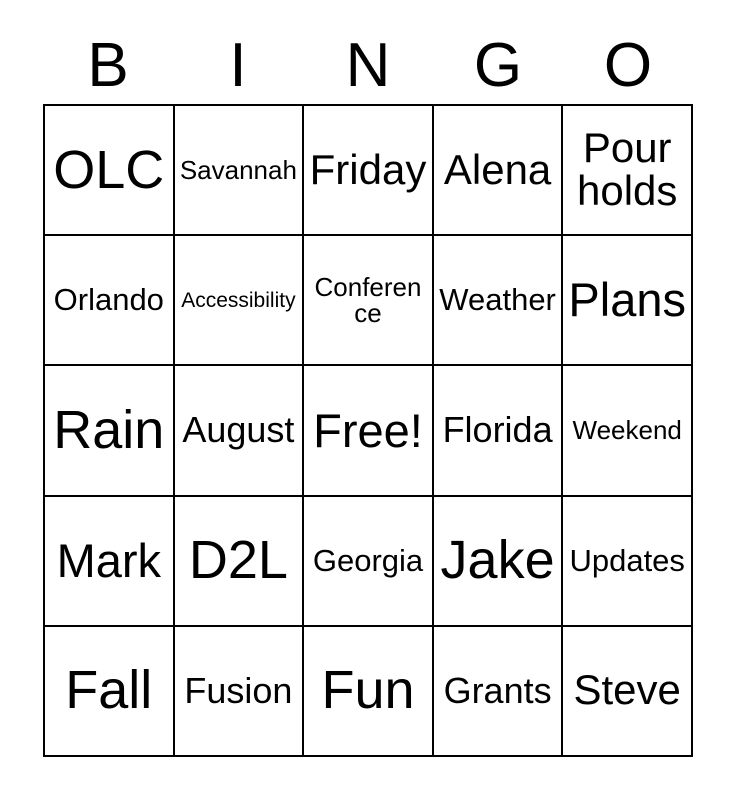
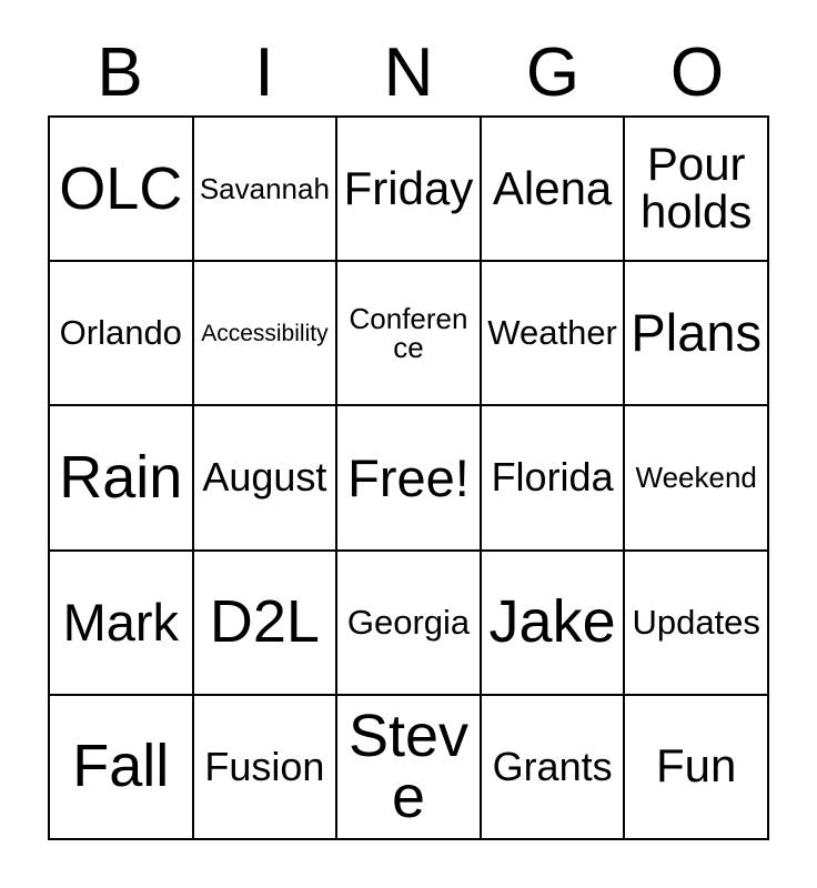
  B
  I
  N
  G
  O
  OLC
  Savannah
  Friday
  Alena
  Pour holds
  Orlando
  Accessibility
  Conference
  Weather
  Plans
  Rain
  August
  Free!
  Florida
  Weekend
  Mark
  D2L
  Georgia
  Jake
  Updates
  Fall
  Fusion
- Fun
+ Steve
  Grants
- Steve
+ Fun
